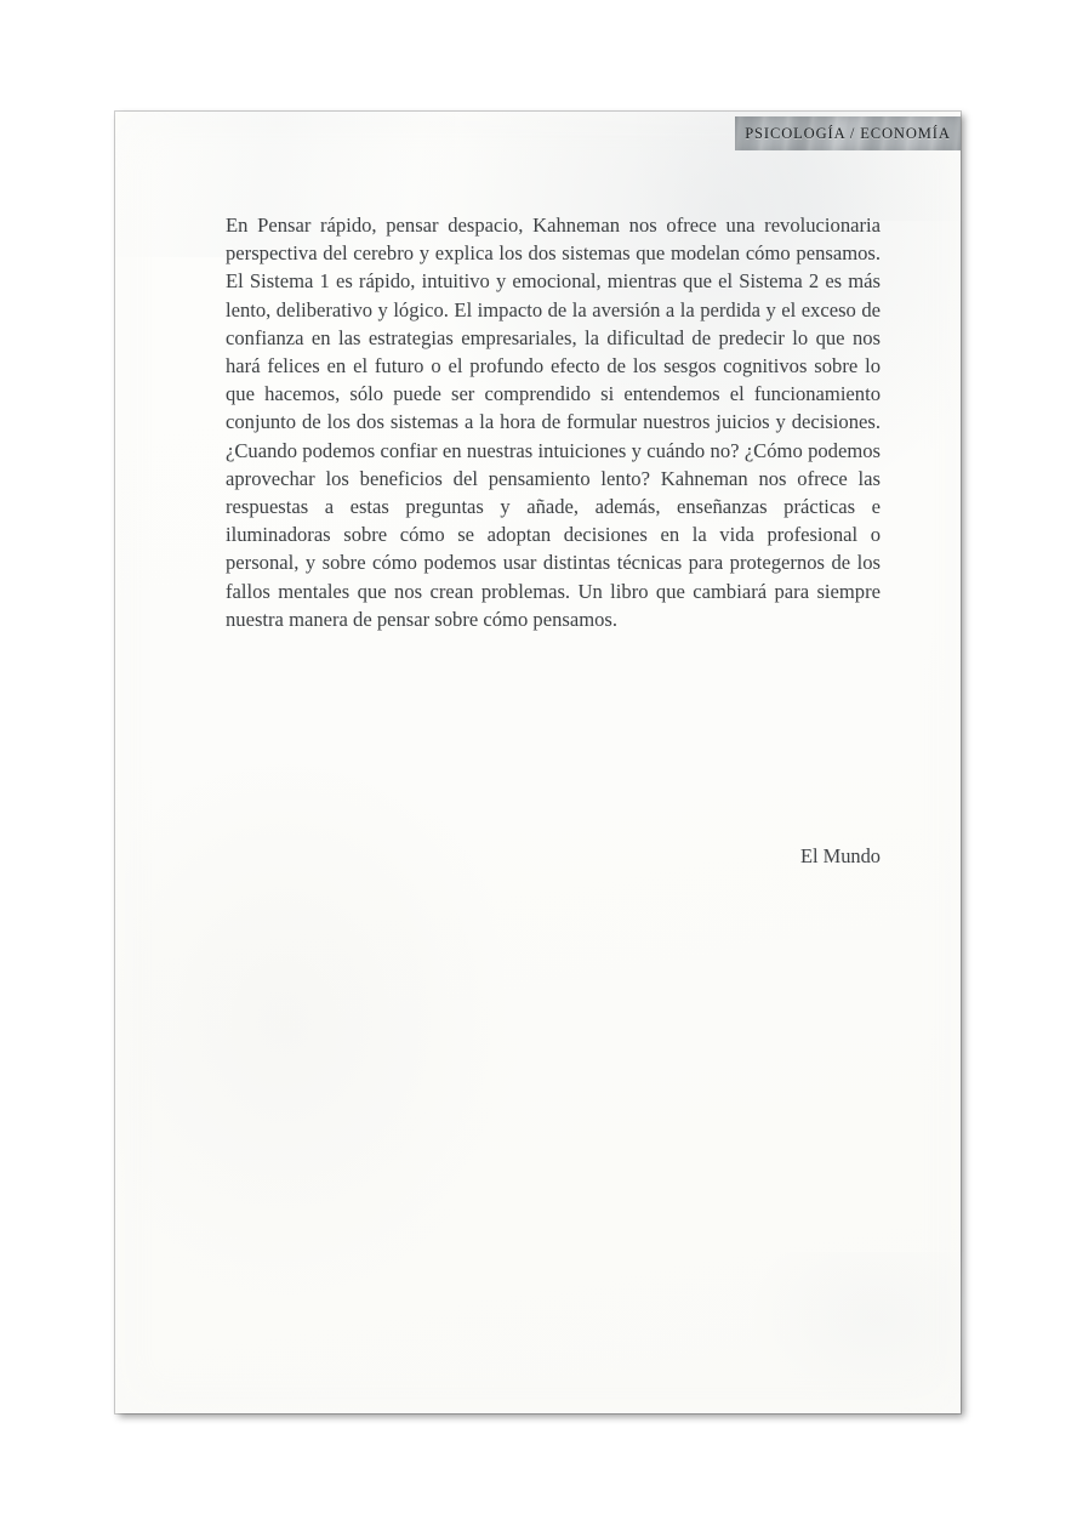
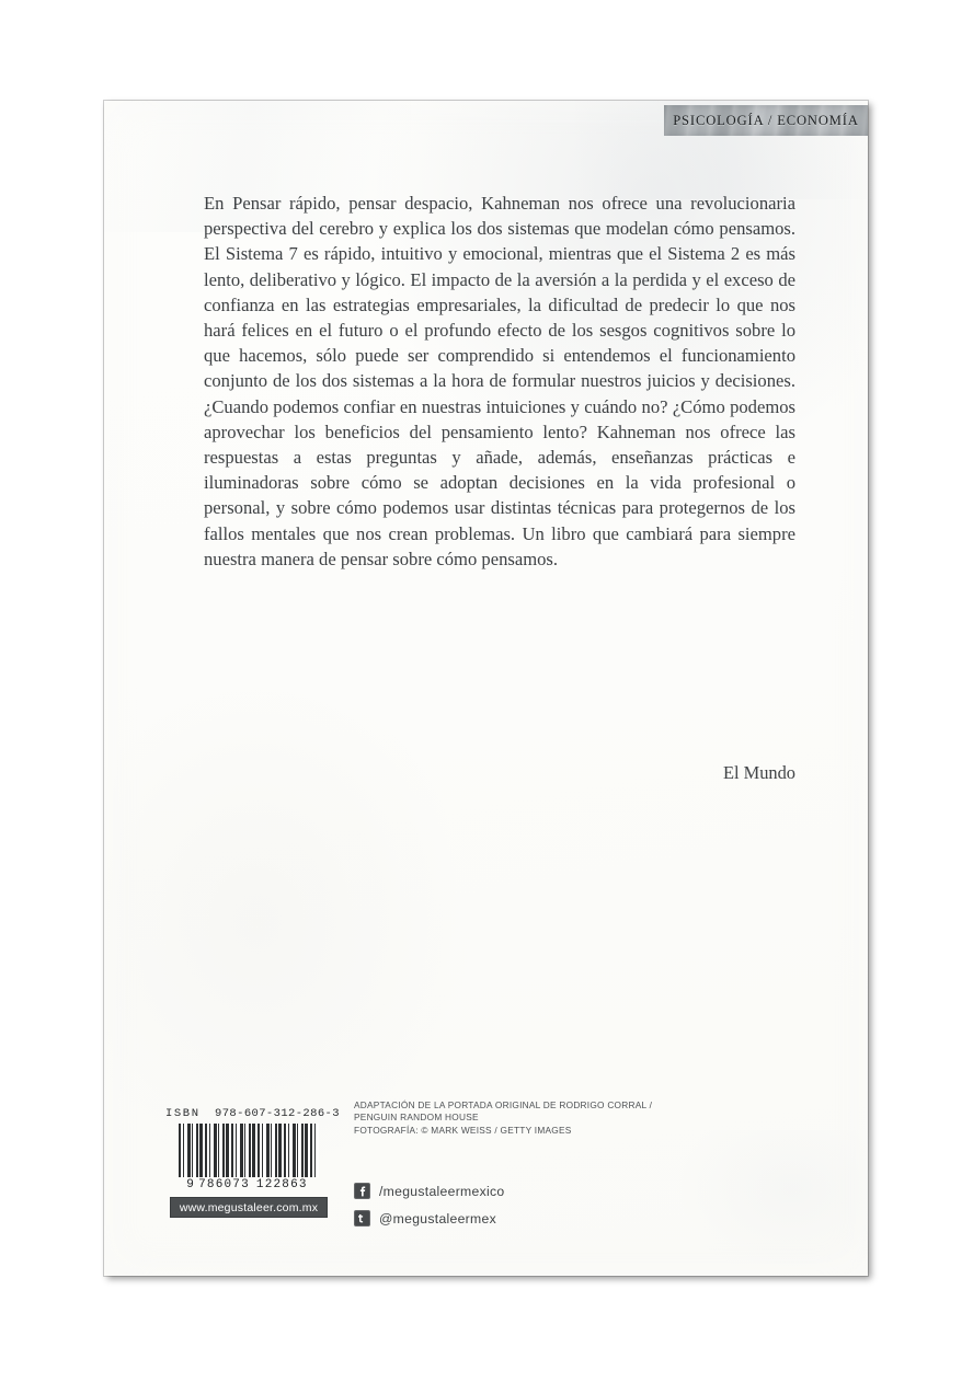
  PSICOLOGÍA / ECONOMÍA
- En Pensar rápido, pensar despacio, Kahneman nos ofrece una revolucionaria perspectiva del cerebro y explica los dos sistemas que modelan cómo pensamos. El Sistema 1 es rápido, intuitivo y emocional, mientras que el Sistema 2 es más lento, deliberativo y lógico. El impacto de la aversión a la perdida y el exceso de confianza en las estrategias empresariales, la dificultad de predecir lo que nos hará felices en el futuro o el profundo efecto de los sesgos cognitivos sobre lo que hacemos, sólo puede ser comprendido si entendemos el funcionamiento conjunto de los dos sistemas a la hora de formular nuestros juicios y decisiones. ¿Cuando podemos confiar en nuestras intuiciones y cuándo no? ¿Cómo podemos aprovechar los beneficios del pensamiento lento? Kahneman nos ofrece las respuestas a estas preguntas y añade, además, enseñanzas prácticas e iluminadoras sobre cómo se adoptan decisiones en la vida profesional o personal, y sobre cómo podemos usar distintas técnicas para protegernos de los fallos mentales que nos crean problemas. Un libro que cambiará para siempre nuestra manera de pensar sobre cómo pensamos.
+ En Pensar rápido, pensar despacio, Kahneman nos ofrece una revolucionaria perspectiva del cerebro y explica los dos sistemas que modelan cómo pensamos. El Sistema 7 es rápido, intuitivo y emocional, mientras que el Sistema 2 es más lento, deliberativo y lógico. El impacto de la aversión a la perdida y el exceso de confianza en las estrategias empresariales, la dificultad de predecir lo que nos hará felices en el futuro o el profundo efecto de los sesgos cognitivos sobre lo que hacemos, sólo puede ser comprendido si entendemos el funcionamiento conjunto de los dos sistemas a la hora de formular nuestros juicios y decisiones. ¿Cuando podemos confiar en nuestras intuiciones y cuándo no? ¿Cómo podemos aprovechar los beneficios del pensamiento lento? Kahneman nos ofrece las respuestas a estas preguntas y añade, además, enseñanzas prácticas e iluminadoras sobre cómo se adoptan decisiones en la vida profesional o personal, y sobre cómo podemos usar distintas técnicas para protegernos de los fallos mentales que nos crean problemas. Un libro que cambiará para siempre nuestra manera de pensar sobre cómo pensamos.
  El Mundo
+ ISBN 978-607-312-286-3
+ 9 786073 122863
+ www.megustaleer.com.mx
+ ADAPTACIÓN DE LA PORTADA ORIGINAL DE RODRIGO CORRAL /
+ PENGUIN RANDOM HOUSE
+ FOTOGRAFÍA: © MARK WEISS / GETTY IMAGES
+ /megustaleermexico
+ @megustaleermex
